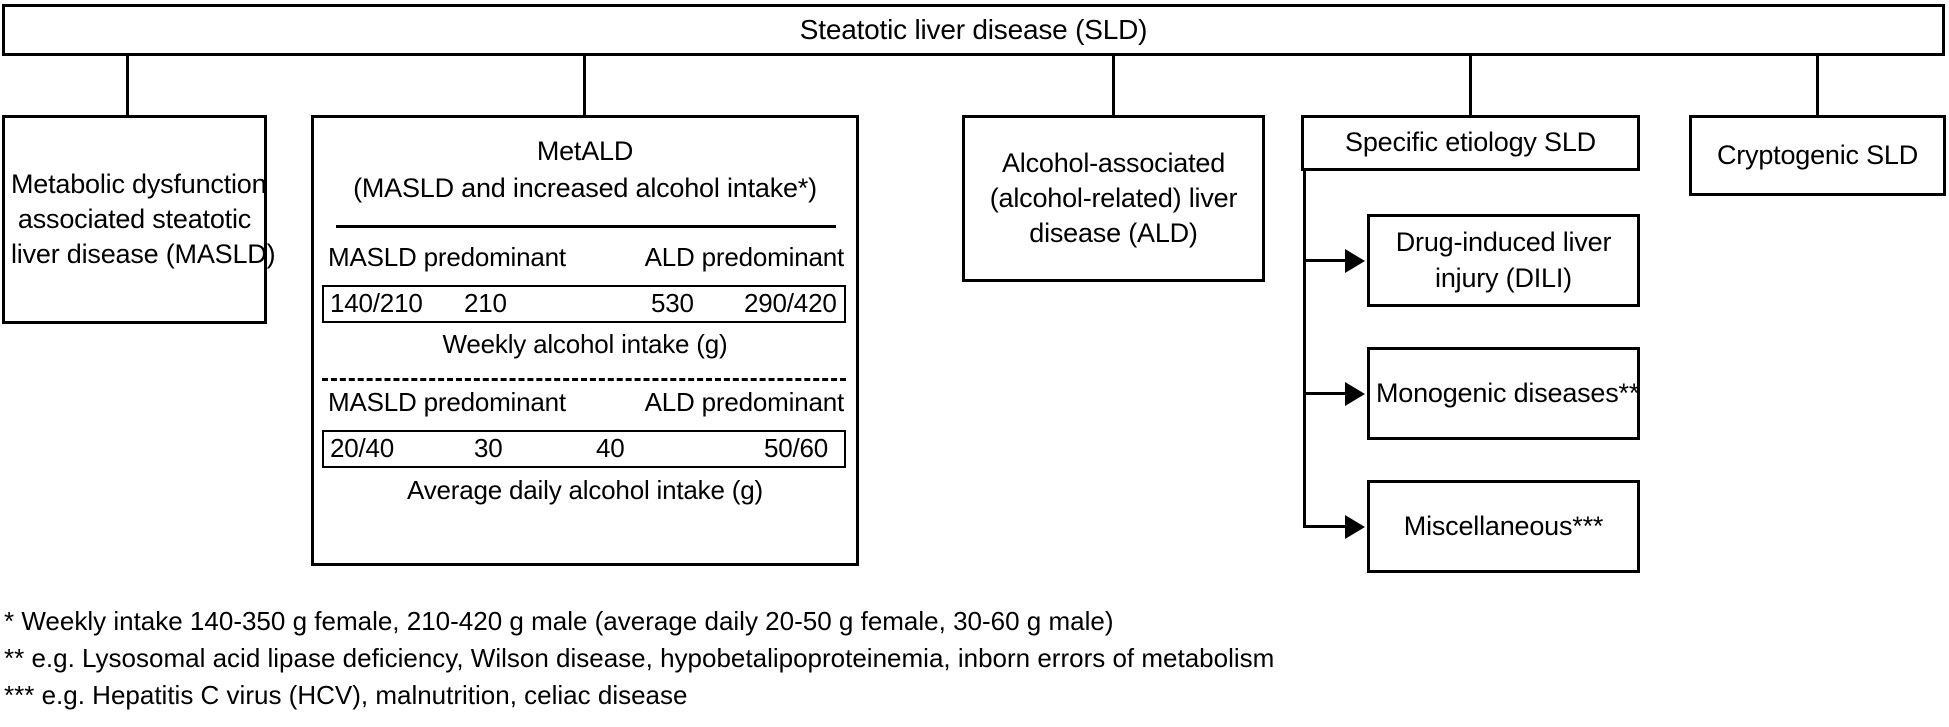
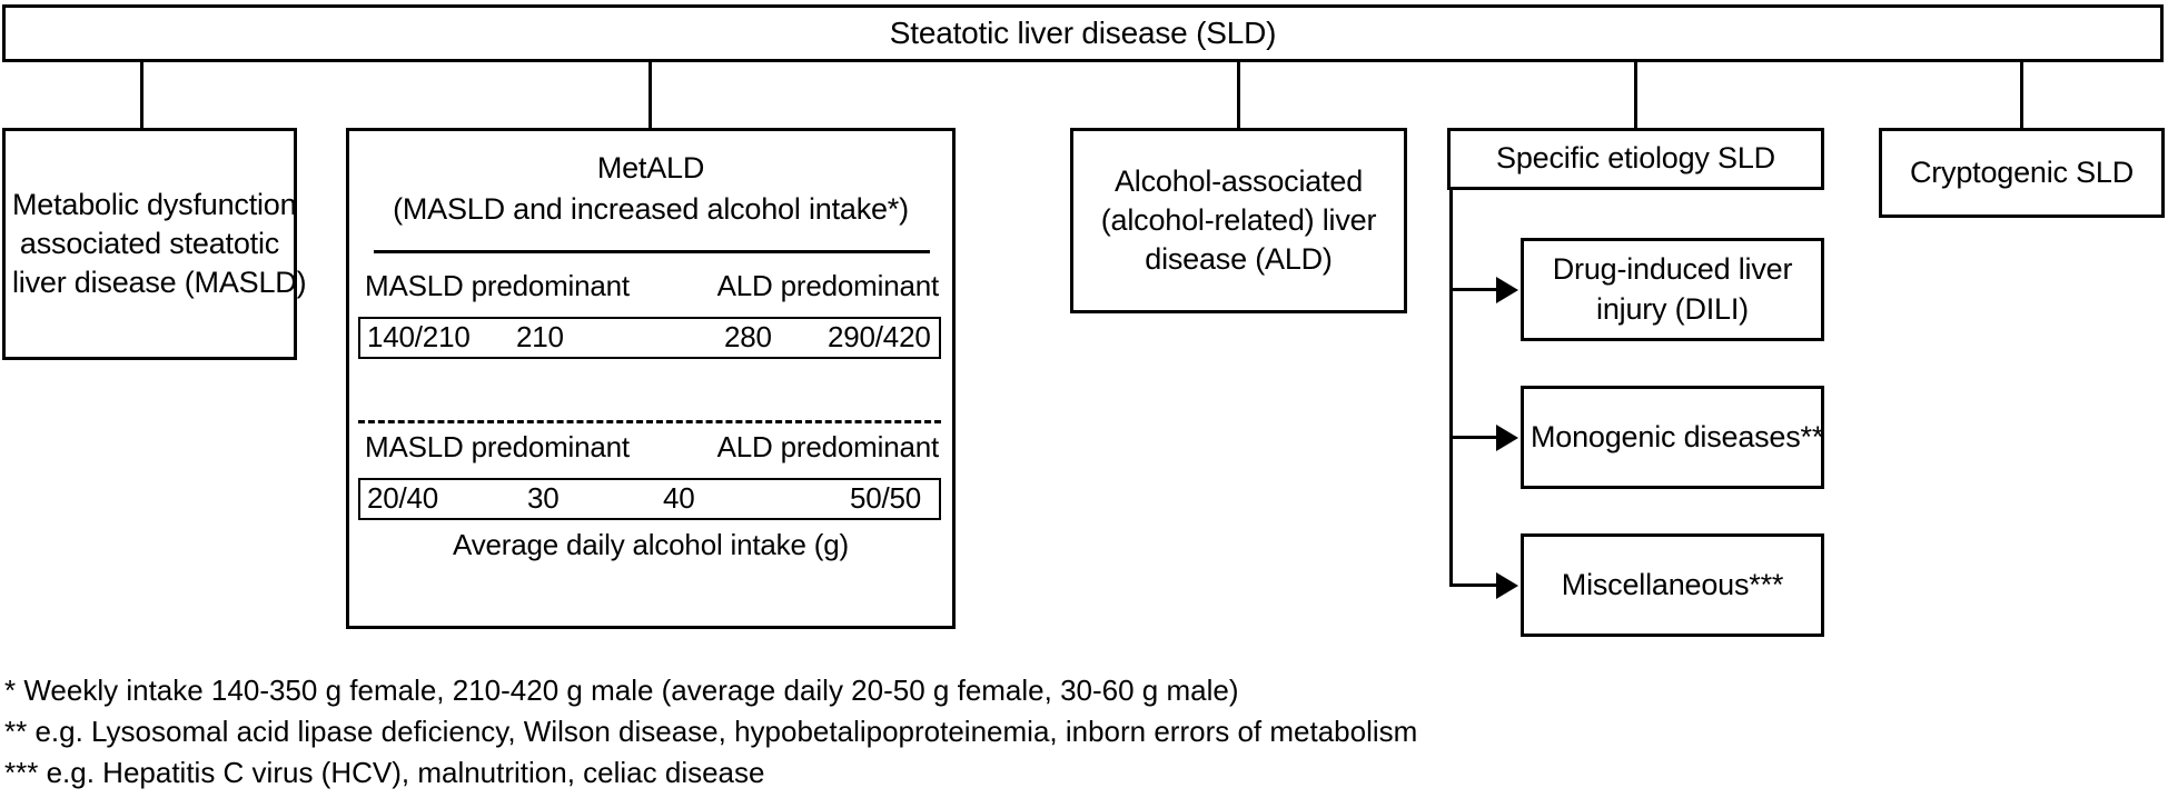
  Steatotic liver disease (SLD)
  Metabolic dysfunction
  associated steatotic
  liver disease (MASLD)
  MetALD
  (MASLD and increased alcohol intake*)
  MASLD predominant
  ALD predominant
  140/210
  210
- 530
+ 280
  290/420
- Weekly alcohol intake (g)
  MASLD predominant
  ALD predominant
  20/40
  30
  40
- 50/60
+ 50/50
  Average daily alcohol intake (g)
  Alcohol-associated
  (alcohol-related) liver
  disease (ALD)
  Specific etiology SLD
  Drug-induced liver
  injury (DILI)
  Monogenic diseases**
  Miscellaneous***
  Cryptogenic SLD
  * Weekly intake 140-350 g female, 210-420 g male (average daily 20-50 g female, 30-60 g male)
  ** e.g. Lysosomal acid lipase deficiency, Wilson disease, hypobetalipoproteinemia, inborn errors of metabolism
  *** e.g. Hepatitis C virus (HCV), malnutrition, celiac disease
